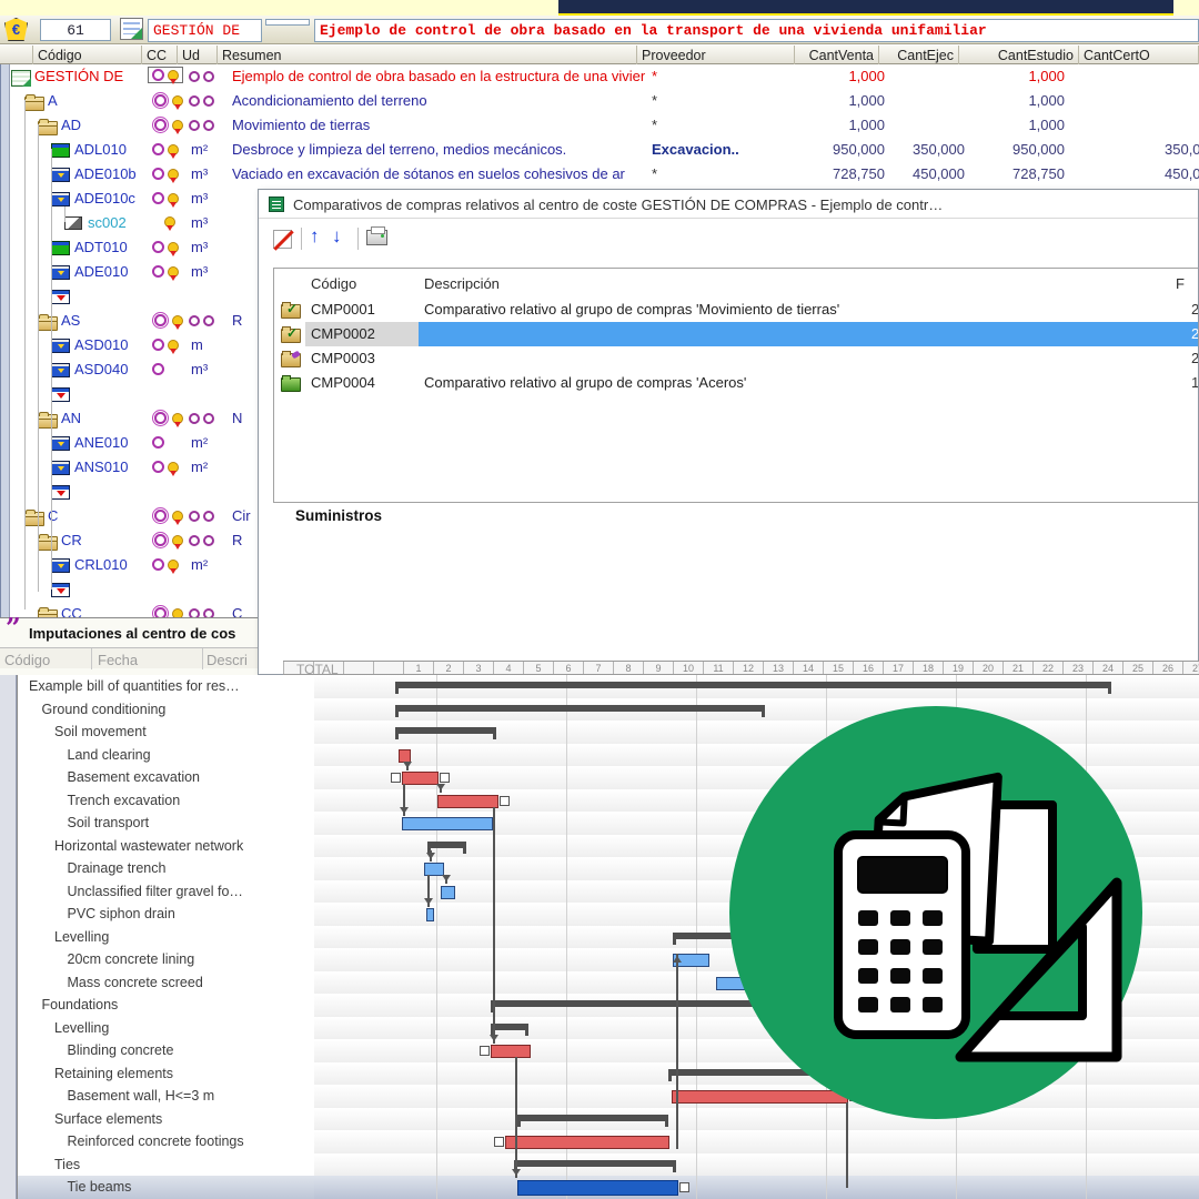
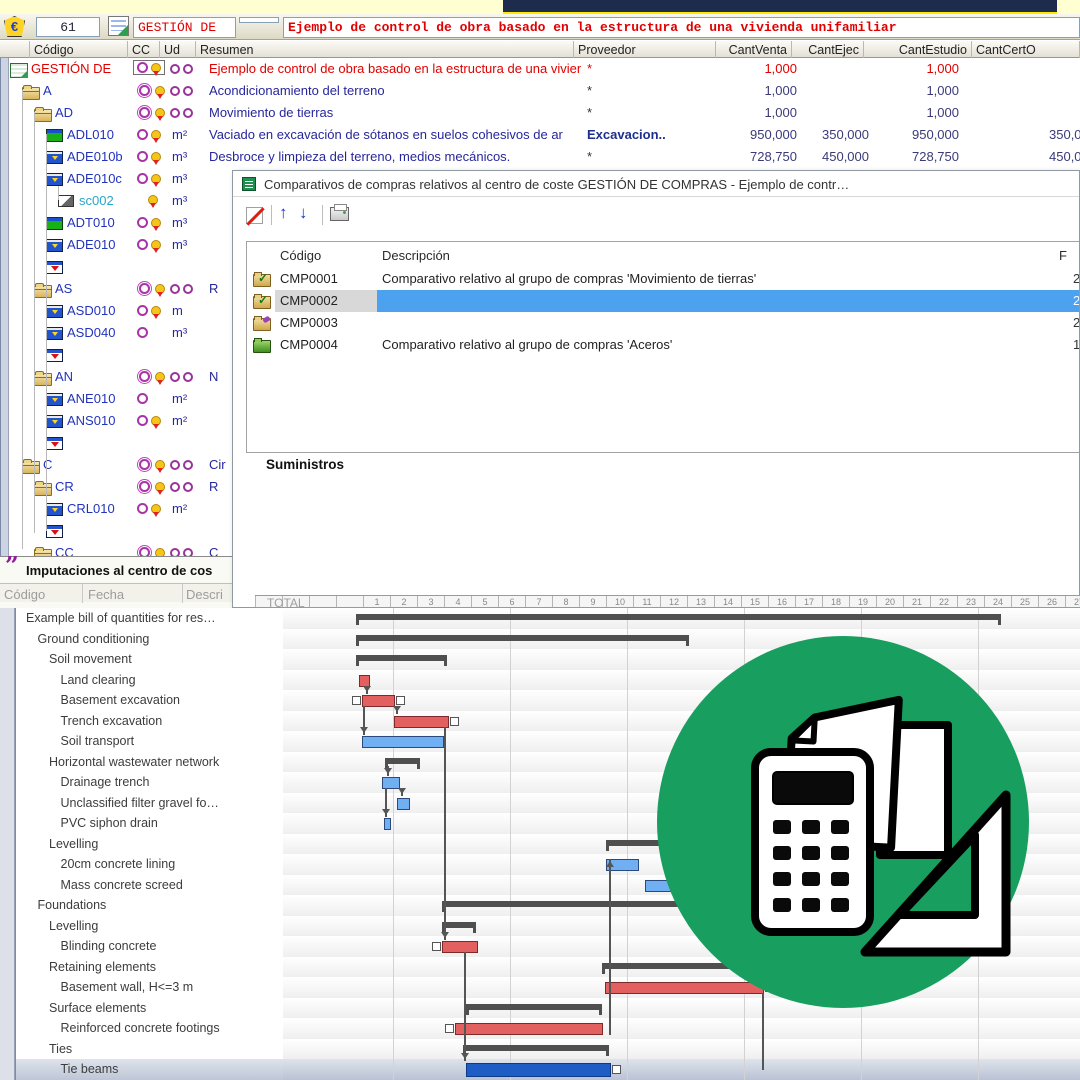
  €
  61
  GESTIÓN DE
- Ejemplo de control de obra basado en la transport de una vivienda unifamiliar
+ Ejemplo de control de obra basado en la estructura de una vivienda unifamiliar
  Código
  CC
  Ud
  Resumen
  Proveedor
  CantVenta
  CantEjec
  CantEstudio
  CantCertO
  GESTIÓN DE
  Ejemplo de control de obra basado en la estructura de una vivien
  *
  1,000
  1,000
  A
  Acondicionamiento del terreno
  *
  1,000
  1,000
  AD
  Movimiento de tierras
  *
  1,000
  1,000
  ADL010
  m²
- Desbroce y limpieza del terreno, medios mecánicos.
+ Vaciado en excavación de sótanos en suelos cohesivos de ar
  Excavacion..
  950,000
  350,000
  950,000
  350,0
  ADE010b
  m³
- Vaciado en excavación de sótanos en suelos cohesivos de ar
+ Desbroce y limpieza del terreno, medios mecánicos.
  *
  728,750
  450,000
  728,750
  450,0
  ADE010c
  m³
  sc002
  m³
  ADT010
  m³
  ADE010
  m³
  AS
  R
  ASD010
  m
  ASD040
  m³
  AN
  N
  ANE010
  m²
  ANS010
  m²
  C
  Cir
  CR
  R
  CRL010
  m²
  CC
  C
  ”
  Imputaciones al centro de cos
  Código
  Fecha
  Descri
  Comparativos de compras relativos al centro de coste GESTIÓN DE COMPRAS - Ejemplo de contr…
  ↑
  ↓
  Código
  Descripción
  F
  CMP0001
  Comparativo relativo al grupo de compras 'Movimiento de tierras'
  2
  CMP0002
  2
  CMP0003
  2
  CMP0004
  Comparativo relativo al grupo de compras 'Aceros'
  1
  Suministros
  Example bill of quantities for res…
  Ground conditioning
  Soil movement
  Land clearing
  Basement excavation
  Trench excavation
  Soil transport
  Horizontal wastewater network
  Drainage trench
  Unclassified filter gravel fo…
  PVC siphon drain
  Levelling
  20cm concrete lining
  Mass concrete screed
  Foundations
  Levelling
  Blinding concrete
  Retaining elements
  Basement wall, H<=3 m
  Surface elements
  Reinforced concrete footings
  Ties
  Tie beams
  1
  2
  3
  4
  5
  6
  7
  8
  9
  10
  11
  12
  13
  14
  15
  16
  17
  18
  19
  20
  21
  22
  23
  24
  25
  26
  TOTAL
